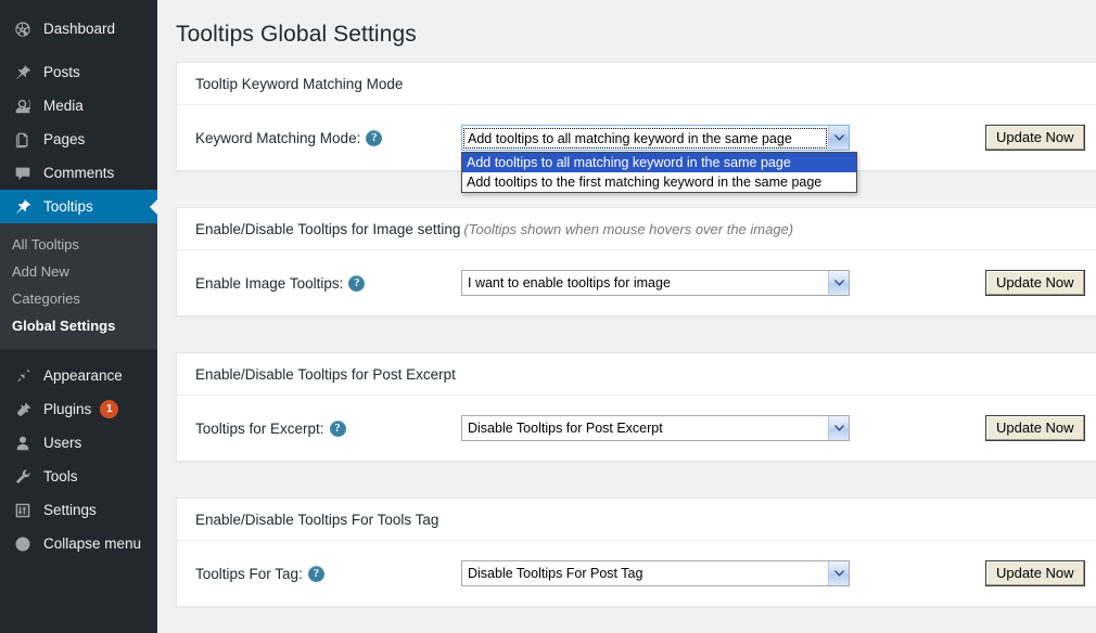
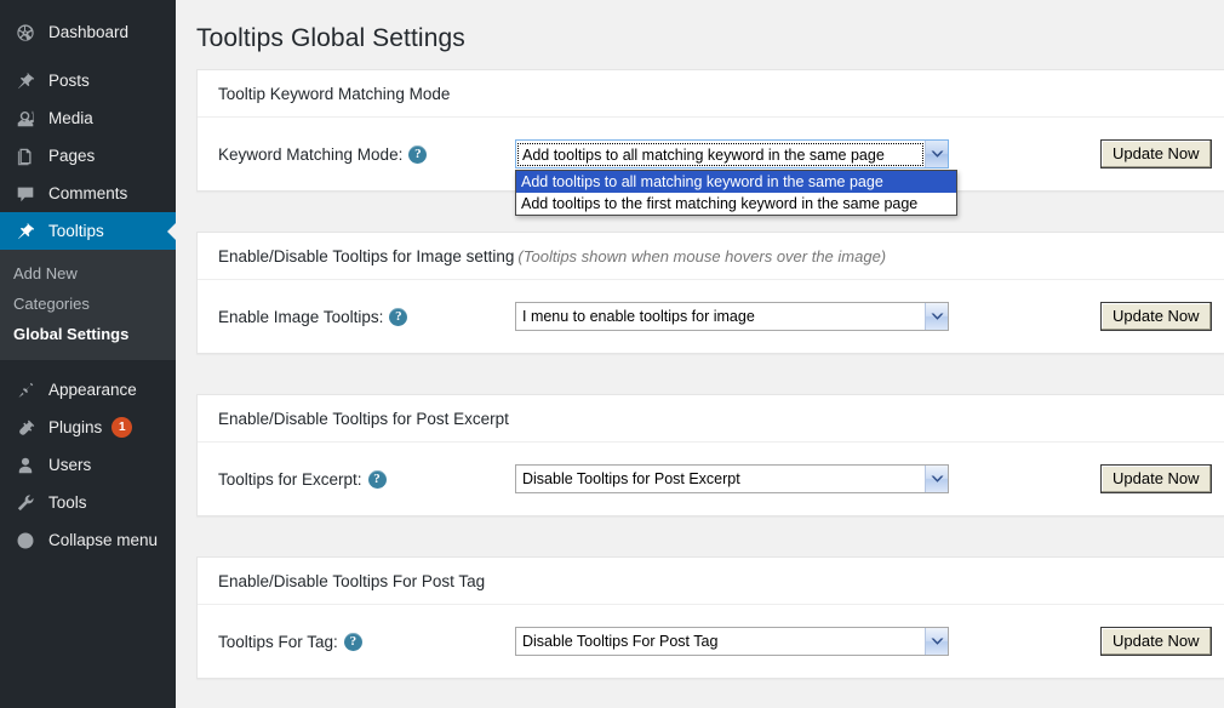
  Dashboard
  Posts
  Media
  Pages
  Comments
  Tooltips
- All Tooltips
  Add New
  Categories
  Global Settings
  Appearance
  Plugins
  1
  Users
  Tools
- Settings
  Collapse menu
  Tooltips Global Settings
  Tooltip Keyword Matching Mode
  Keyword Matching Mode:
  ?
  Add tooltips to all matching keyword in the same page
  Add tooltips to all matching keyword in the same page
  Add tooltips to the first matching keyword in the same page
  Update Now
  Enable/Disable Tooltips for Image setting (Tooltips shown when mouse hovers over the image)
  Enable Image Tooltips:
  ?
- I want to enable tooltips for image
+ I menu to enable tooltips for image
  Update Now
  Enable/Disable Tooltips for Post Excerpt
  Tooltips for Excerpt:
  ?
  Disable Tooltips for Post Excerpt
  Update Now
- Enable/Disable Tooltips For Tools Tag
+ Enable/Disable Tooltips For Post Tag
  Tooltips For Tag:
  ?
  Disable Tooltips For Post Tag
  Update Now
